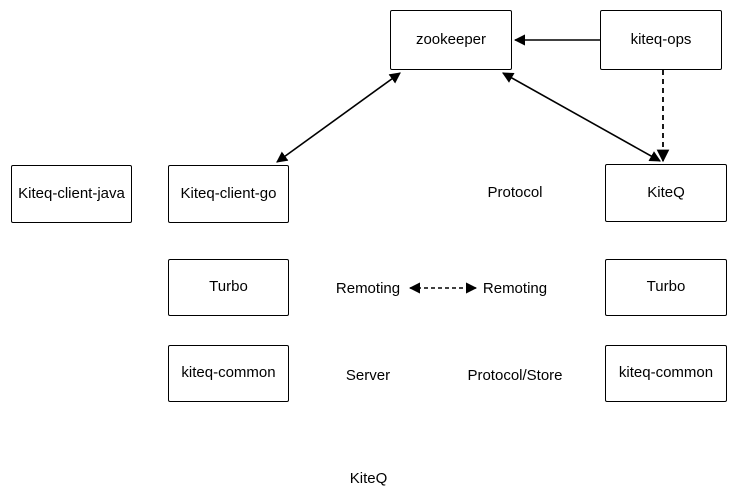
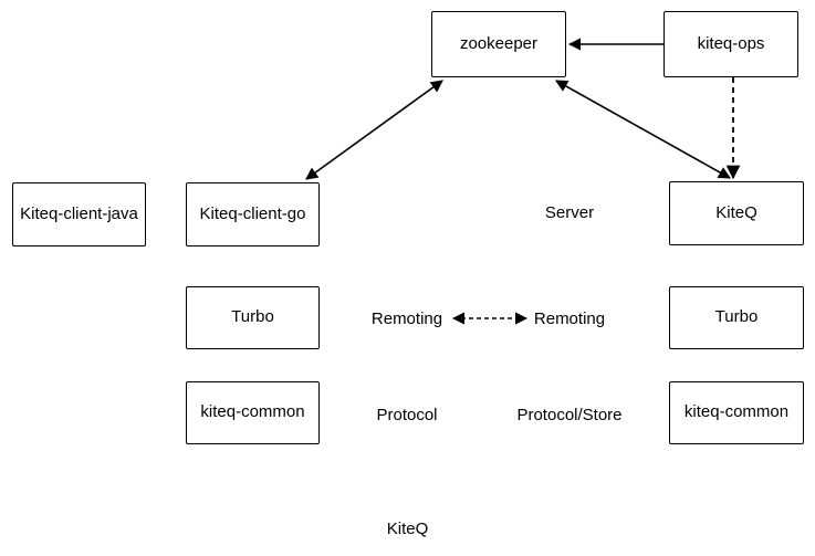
  zookeeper
  kiteq-ops
  Kiteq-client-java
  Kiteq-client-go
  KiteQ
  Turbo
  Turbo
  kiteq-common
  kiteq-common
- Protocol
+ Server
  Remoting
  Remoting
- Server
+ Protocol
  Protocol/Store
  KiteQ
